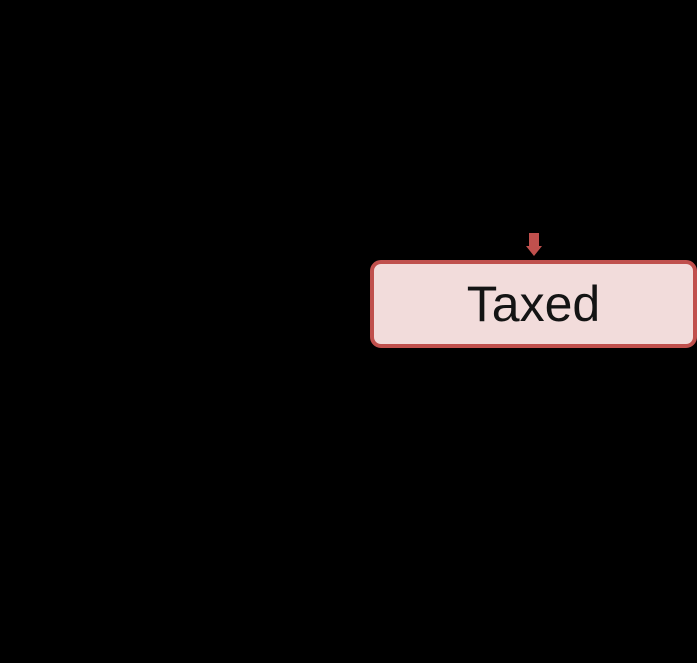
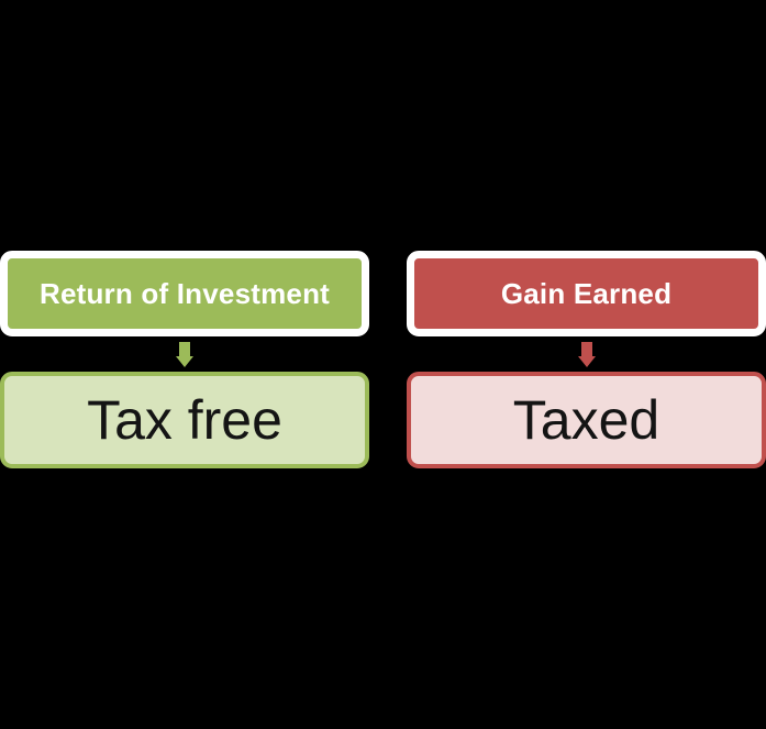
+ Return of Investment
+ Tax free
+ Gain Earned
  Taxed
